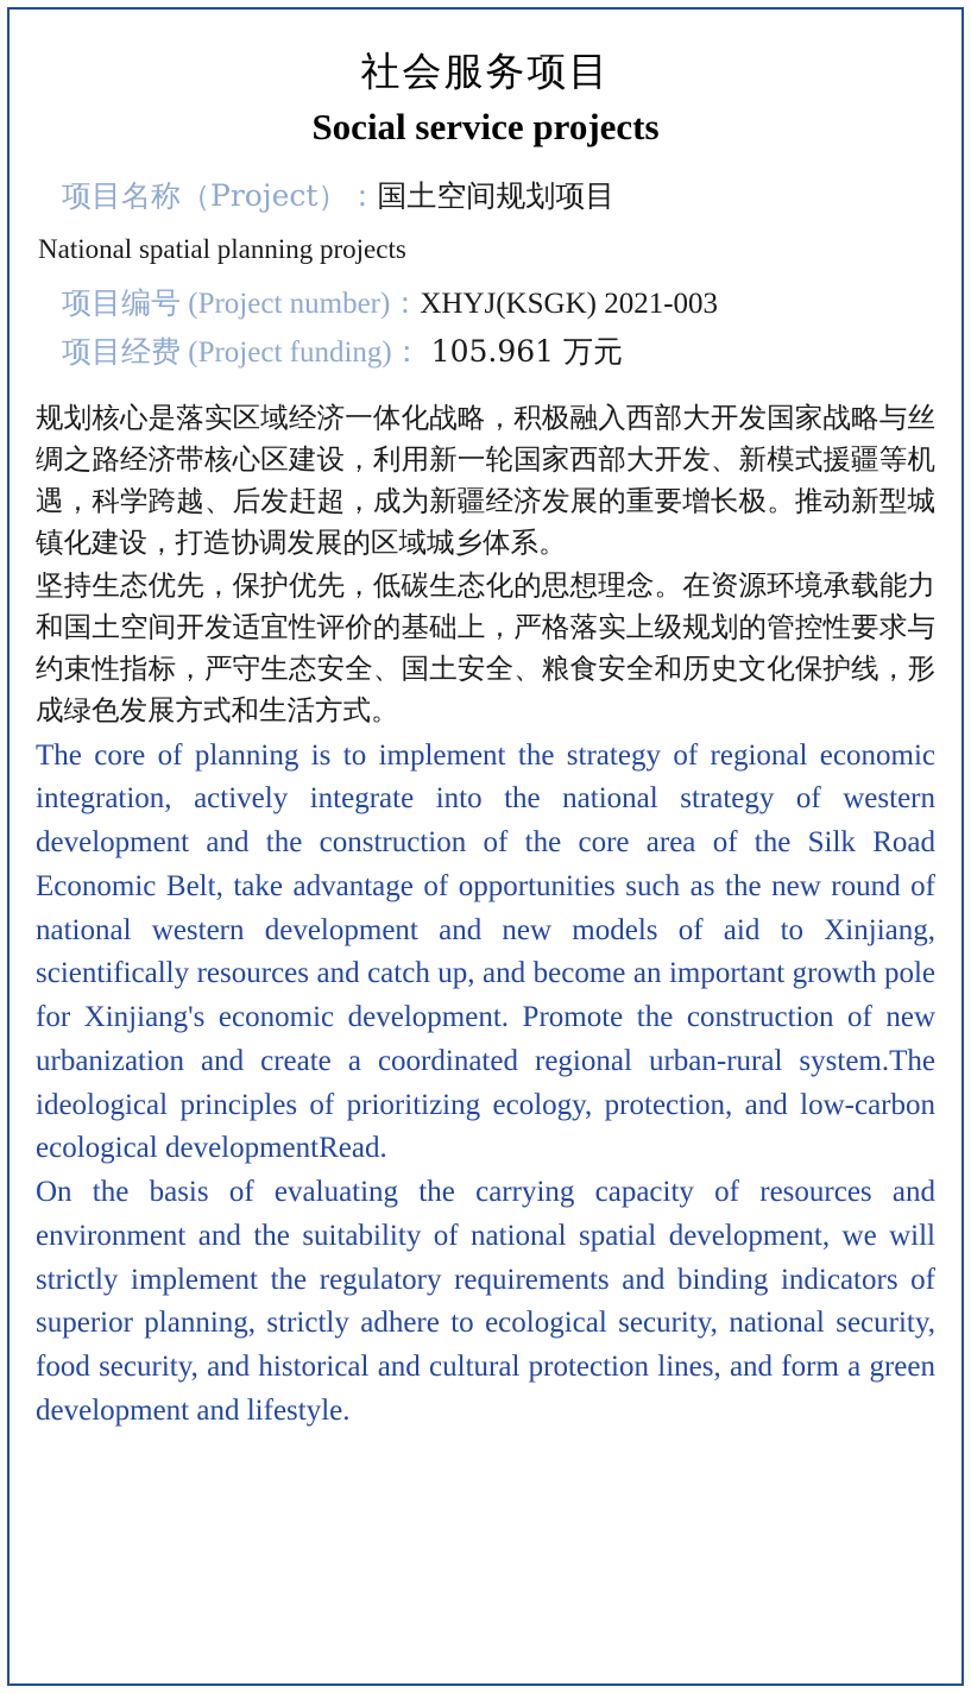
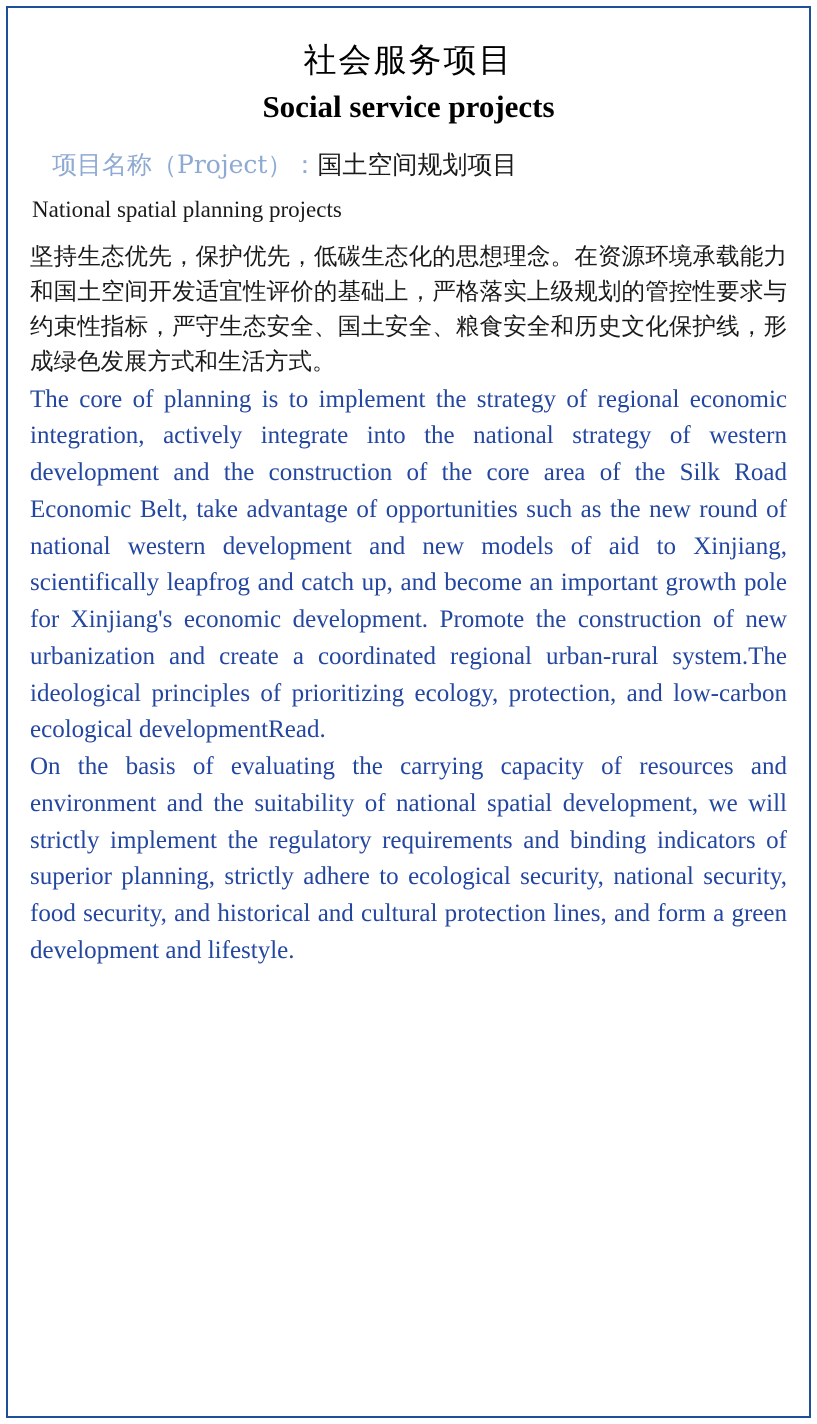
  社会服务项目
  Social service projects
  项目名称（Project）：国土空间规划项目
  National spatial planning projects
- 项目编号 (Project number)：XHYJ(KSGK) 2021-003
- 项目经费 (Project funding)： 105.961 万元
- 规划核心是落实区域经济一体化战略，积极融入西部大开发国家战略与丝绸之路经济带核心区建设，利用新一轮国家西部大开发、新模式援疆等机遇，科学跨越、后发赶超，成为新疆经济发展的重要增长极。推动新型城镇化建设，打造协调发展的区域城乡体系。
  坚持生态优先，保护优先，低碳生态化的思想理念。在资源环境承载能力和国土空间开发适宜性评价的基础上，严格落实上级规划的管控性要求与约束性指标，严守生态安全、国土安全、粮食安全和历史文化保护线，形成绿色发展方式和生活方式。
- The core of planning is to implement the strategy of regional economic integration, actively integrate into the national strategy of western development and the construction of the core area of the Silk Road Economic Belt, take advantage of opportunities such as the new round of national western development and new models of aid to Xinjiang, scientifically resources and catch up, and become an important growth pole for Xinjiang's economic development. Promote the construction of new urbanization and create a coordinated regional urban-rural system.The ideological principles of prioritizing ecology, protection, and low-carbon ecological developmentRead.
+ The core of planning is to implement the strategy of regional economic integration, actively integrate into the national strategy of western development and the construction of the core area of the Silk Road Economic Belt, take advantage of opportunities such as the new round of national western development and new models of aid to Xinjiang, scientifically leapfrog and catch up, and become an important growth pole for Xinjiang's economic development. Promote the construction of new urbanization and create a coordinated regional urban-rural system.The ideological principles of prioritizing ecology, protection, and low-carbon ecological developmentRead.
  On the basis of evaluating the carrying capacity of resources and environment and the suitability of national spatial development, we will strictly implement the regulatory requirements and binding indicators of superior planning, strictly adhere to ecological security, national security, food security, and historical and cultural protection lines, and form a green development and lifestyle.
